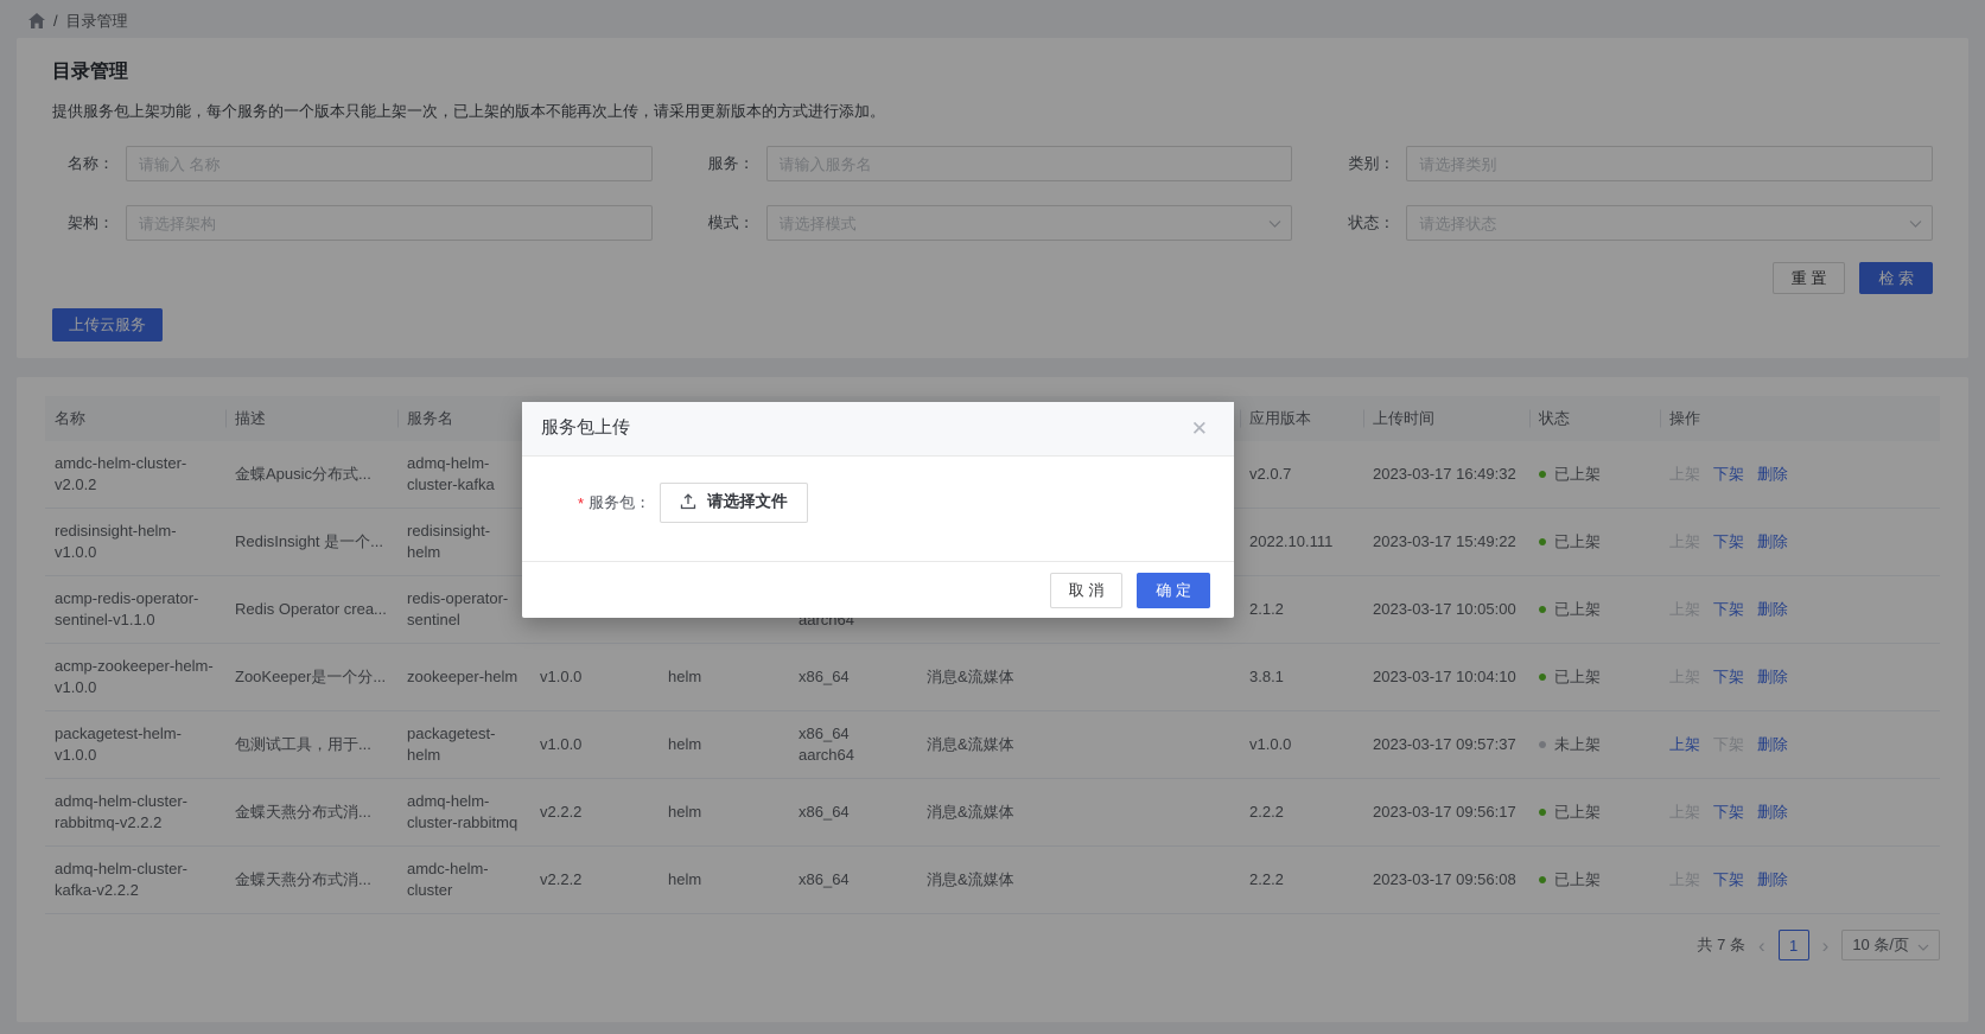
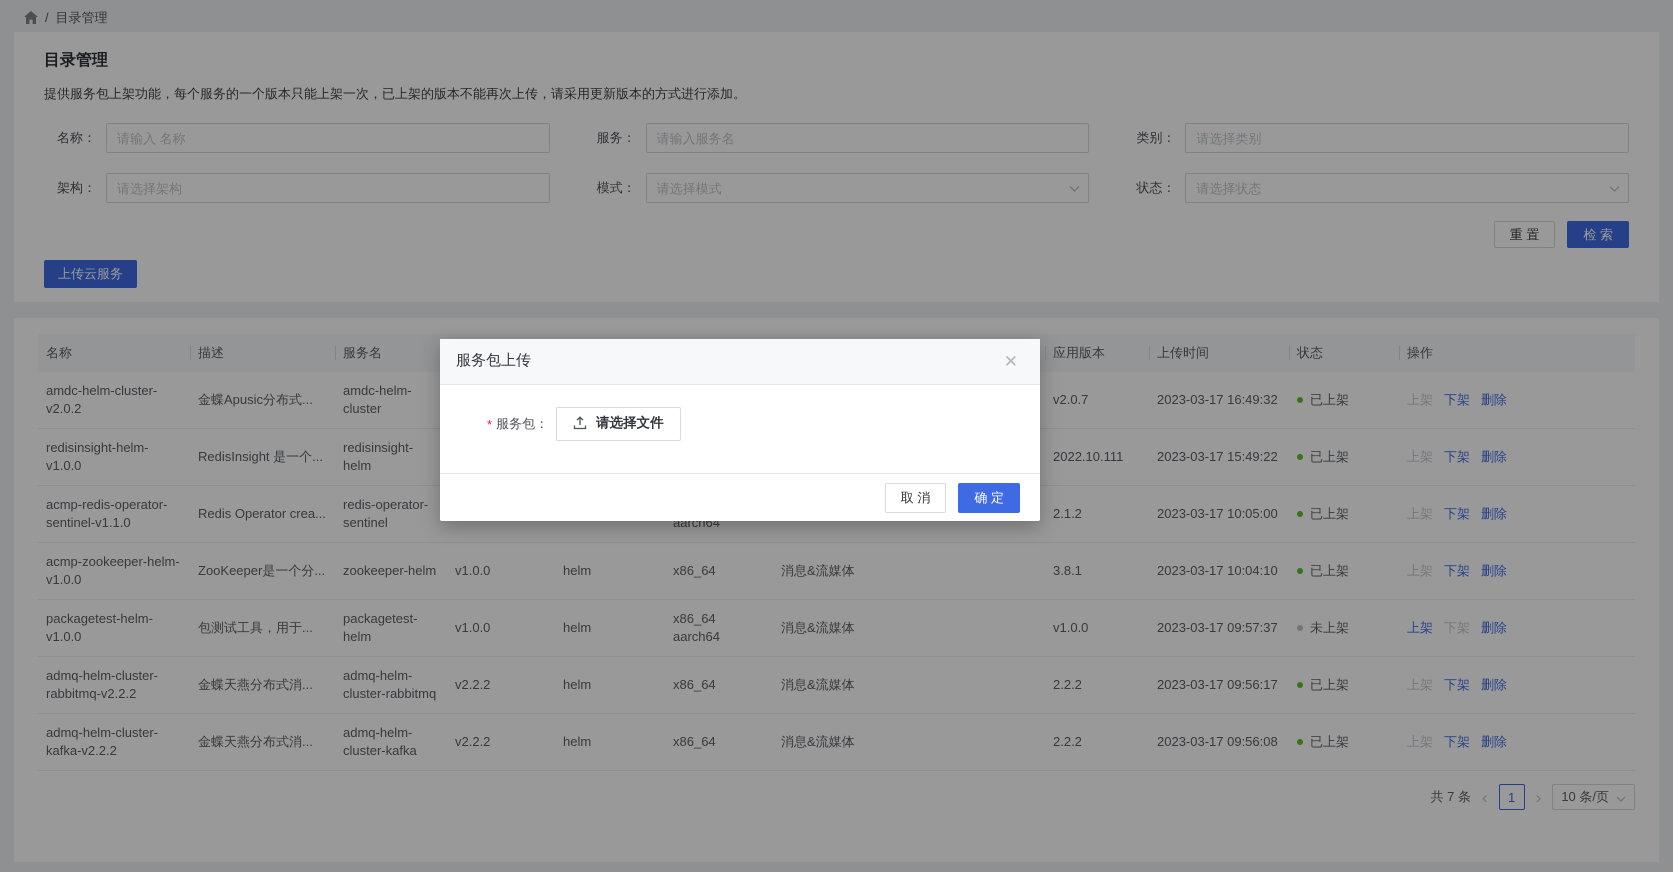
  /
  目录管理
  目录管理
  提供服务包上架功能，每个服务的一个版本只能上架一次，已上架的版本不能再次上传，请采用更新版本的方式进行添加。
  名称：
  请输入 名称
  服务：
  请输入服务名
  类别：
  请选择类别
  架构：
  请选择架构
  模式：
  请选择模式
  状态：
  请选择状态
  重 置
  检 索
  上传云服务
  名称	描述	服务名					应用版本	上传时间	状态	操作
- amdc-helm-cluster-v2.0.2	金蝶Apusic分布式...	admq-helm-cluster-kafka					v2.0.7	2023-03-17 16:49:32	已上架	上架 下架 删除
+ amdc-helm-cluster-v2.0.2	金蝶Apusic分布式...	amdc-helm-cluster					v2.0.7	2023-03-17 16:49:32	已上架	上架 下架 删除
  redisinsight-helm-v1.0.0	RedisInsight 是一个...	redisinsight-helm					2022.10.111	2023-03-17 15:49:22	已上架	上架 下架 删除
  acmp-redis-operator-sentinel-v1.1.0	Redis Operator crea...	redis-operator-sentinel			aarch64		2.1.2	2023-03-17 10:05:00	已上架	上架 下架 删除
  acmp-zookeeper-helm-v1.0.0	ZooKeeper是一个分...	zookeeper-helm	v1.0.0	helm	x86_64	消息&流媒体	3.8.1	2023-03-17 10:04:10	已上架	上架 下架 删除
  packagetest-helm-v1.0.0	包测试工具，用于...	packagetest-helm	v1.0.0	helm	x86_64 aarch64	消息&流媒体	v1.0.0	2023-03-17 09:57:37	未上架	上架 下架 删除
  admq-helm-cluster-rabbitmq-v2.2.2	金蝶天燕分布式消...	admq-helm-cluster-rabbitmq	v2.2.2	helm	x86_64	消息&流媒体	2.2.2	2023-03-17 09:56:17	已上架	上架 下架 删除
- admq-helm-cluster-kafka-v2.2.2	金蝶天燕分布式消...	amdc-helm-cluster	v2.2.2	helm	x86_64	消息&流媒体	2.2.2	2023-03-17 09:56:08	已上架	上架 下架 删除
+ admq-helm-cluster-kafka-v2.2.2	金蝶天燕分布式消...	admq-helm-cluster-kafka	v2.2.2	helm	x86_64	消息&流媒体	2.2.2	2023-03-17 09:56:08	已上架	上架 下架 删除
  共 7 条
  ‹
  1
  ›
  10 条/页
  服务包上传
  ✕
  *
  服务包：
  请选择文件
  取 消
  确 定
